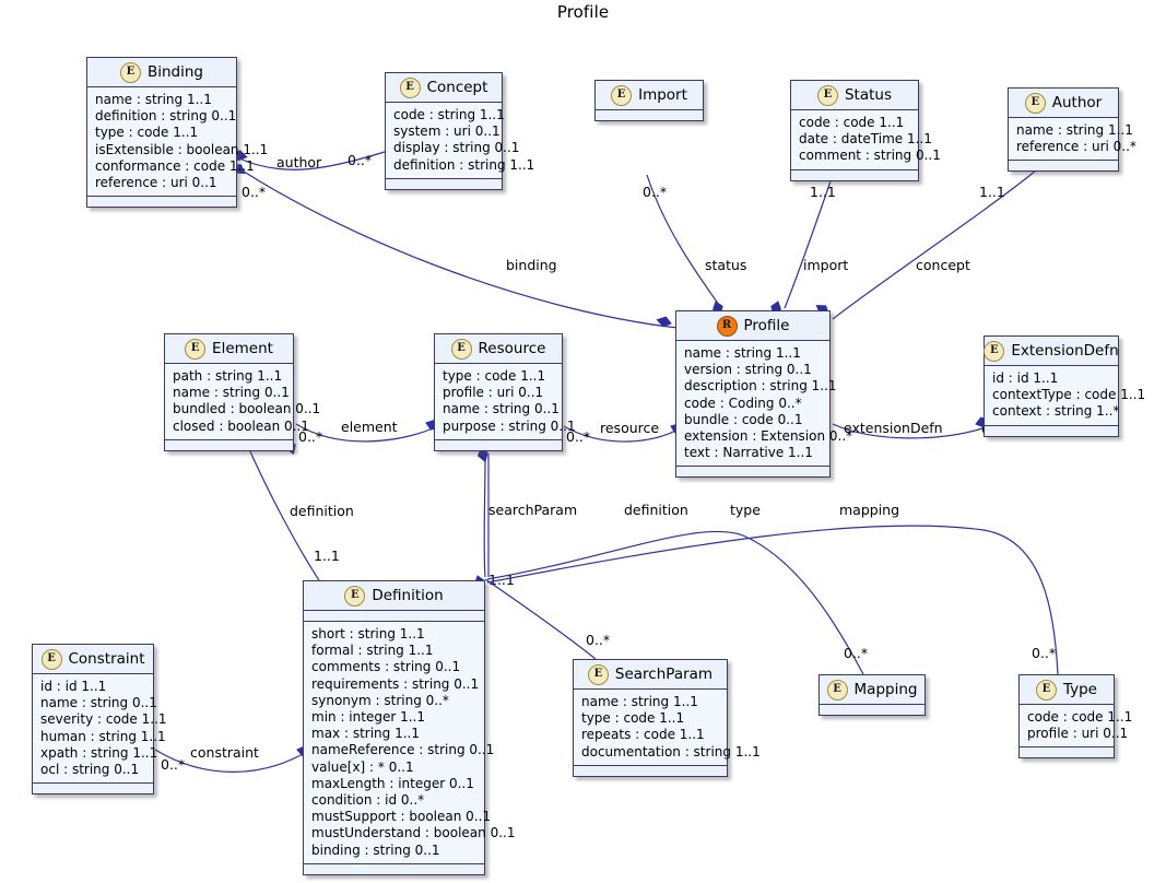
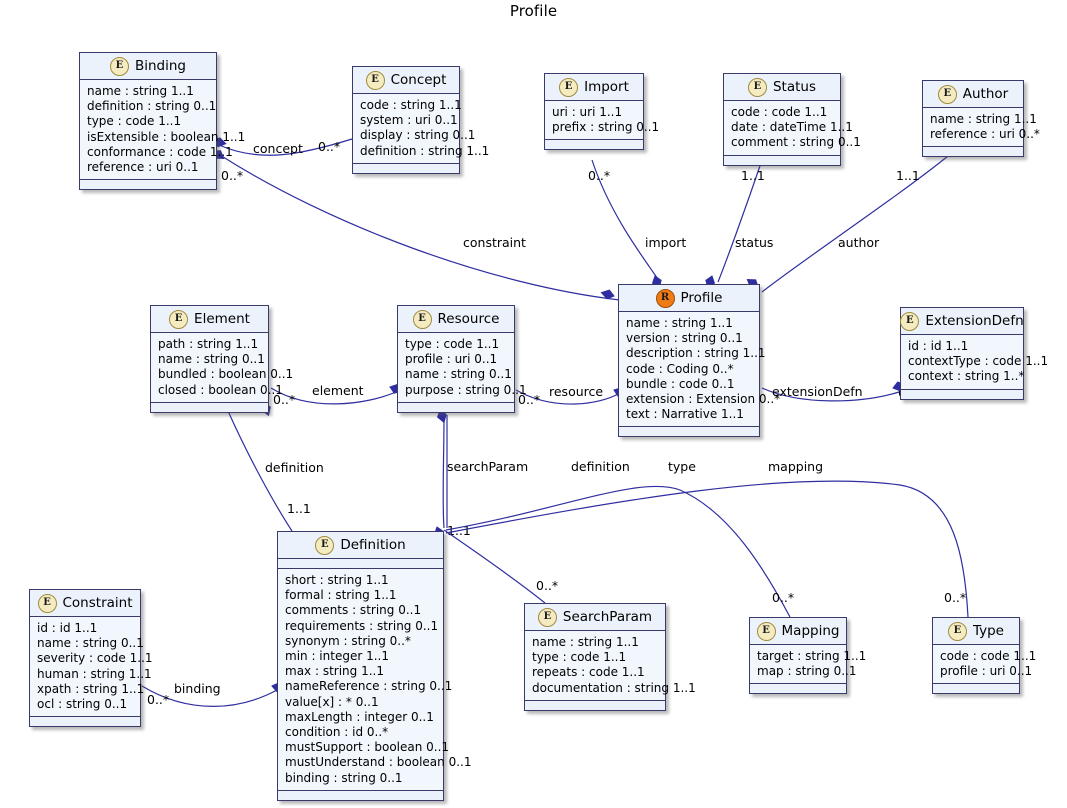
  Profile
- author
+ concept
  0..*
- binding
+ constraint
  0..*
- status
+ import
  0..*
- import
+ status
  1..1
- concept
+ author
  1..1
  element
  0..*
  resource
  0..*
  extensionDefn
  definition
  1..1
  definition
  searchParam
  0..*
  type
  0..*
  mapping
  0..*
- constraint
+ binding
  0..*
  E
  Binding
  name : string 1..1
  definition : string 0..1
  type : code 1..1
  isExtensible : boolean 1..1
  conformance : code 1..1
  reference : uri 0..1
  E
  Concept
  code : string 1..1
  system : uri 0..1
  display : string 0..1
  definition : string 1..1
  E
  Import
+ uri : uri 1..1
+ prefix : string 0..1
  E
  Status
  code : code 1..1
  date : dateTime 1..1
  comment : string 0..1
  E
  Author
  name : string 1..1
  reference : uri 0..*
  E
  Element
  path : string 1..1
  name : string 0..1
  bundled : boolean 0..1
  closed : boolean 0..1
  E
  Resource
  type : code 1..1
  profile : uri 0..1
  name : string 0..1
  purpose : string 0..1
  R
  Profile
  name : string 1..1
  version : string 0..1
  description : string 1..1
  code : Coding 0..*
  bundle : code 0..1
  extension : Extension 0..*
  text : Narrative 1..1
  E
  ExtensionDefn
  id : id 1..1
  contextType : code 1..1
  context : string 1..*
  E
  Definition
  short : string 1..1
  formal : string 1..1
  comments : string 0..1
  requirements : string 0..1
  synonym : string 0..*
  min : integer 1..1
  max : string 1..1
  nameReference : string 0..1
  value[x] : * 0..1
  maxLength : integer 0..1
  condition : id 0..*
  mustSupport : boolean 0..1
  mustUnderstand : boolean 0..1
  binding : string 0..1
  E
  Constraint
  id : id 1..1
  name : string 0..1
  severity : code 1..1
  human : string 1..1
  xpath : string 1..1
  ocl : string 0..1
  E
  SearchParam
  name : string 1..1
  type : code 1..1
  repeats : code 1..1
  documentation : string 1..1
  E
  Mapping
+ target : string 1..1
+ map : string 0..1
  E
  Type
  code : code 1..1
  profile : uri 0..1
